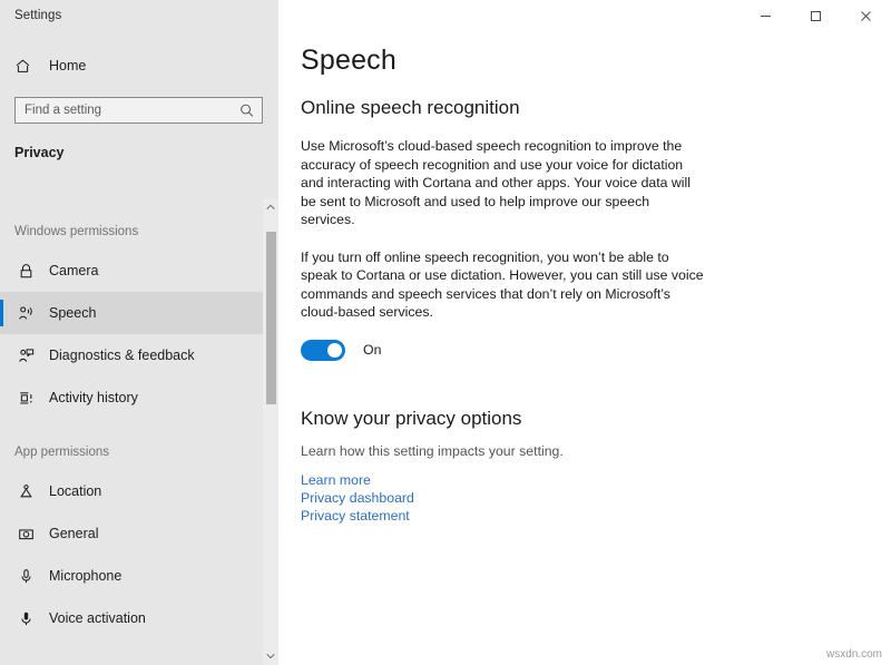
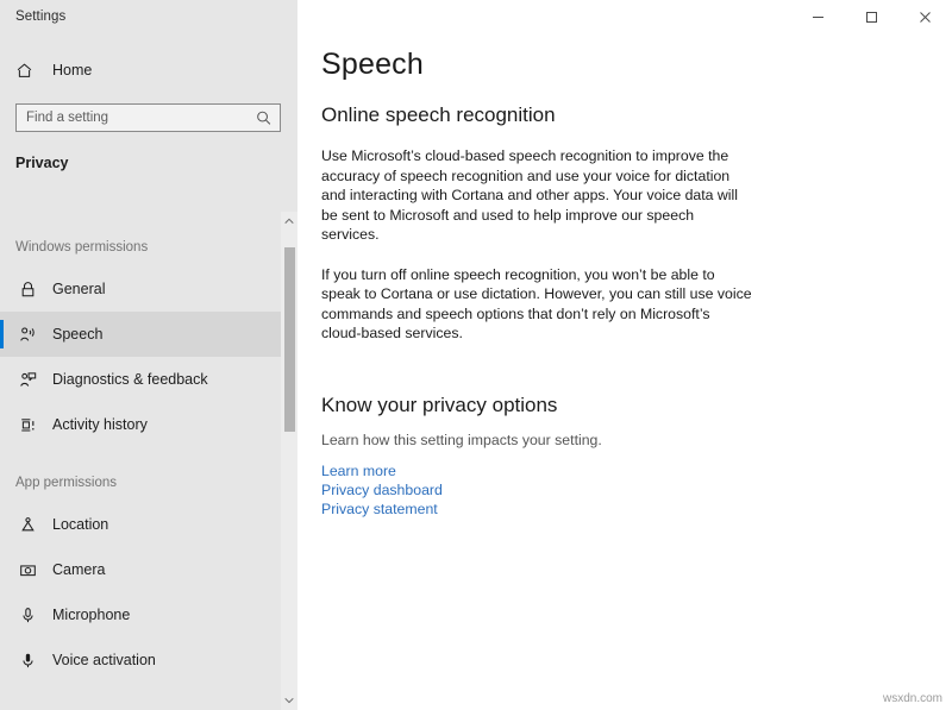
  Settings
  Home
  Find a setting
  Privacy
  Windows permissions
- Camera
+ General
  Speech
  Diagnostics & feedback
  Activity history
  App permissions
  Location
- General
+ Camera
  Microphone
  Voice activation
  Speech
  Online speech recognition
  Use Microsoft’s cloud-based speech recognition to improve the accuracy of speech recognition and use your voice for dictation and interacting with Cortana and other apps. Your voice data will be sent to Microsoft and used to help improve our speech services.
- If you turn off online speech recognition, you won’t be able to speak to Cortana or use dictation. However, you can still use voice commands and speech services that don’t rely on Microsoft’s cloud-based services.
+ If you turn off online speech recognition, you won’t be able to speak to Cortana or use dictation. However, you can still use voice commands and speech options that don’t rely on Microsoft’s cloud-based services.
- On
  Know your privacy options
  Learn how this setting impacts your setting.
  Learn more
  Privacy dashboard
  Privacy statement
  wsxdn.com
